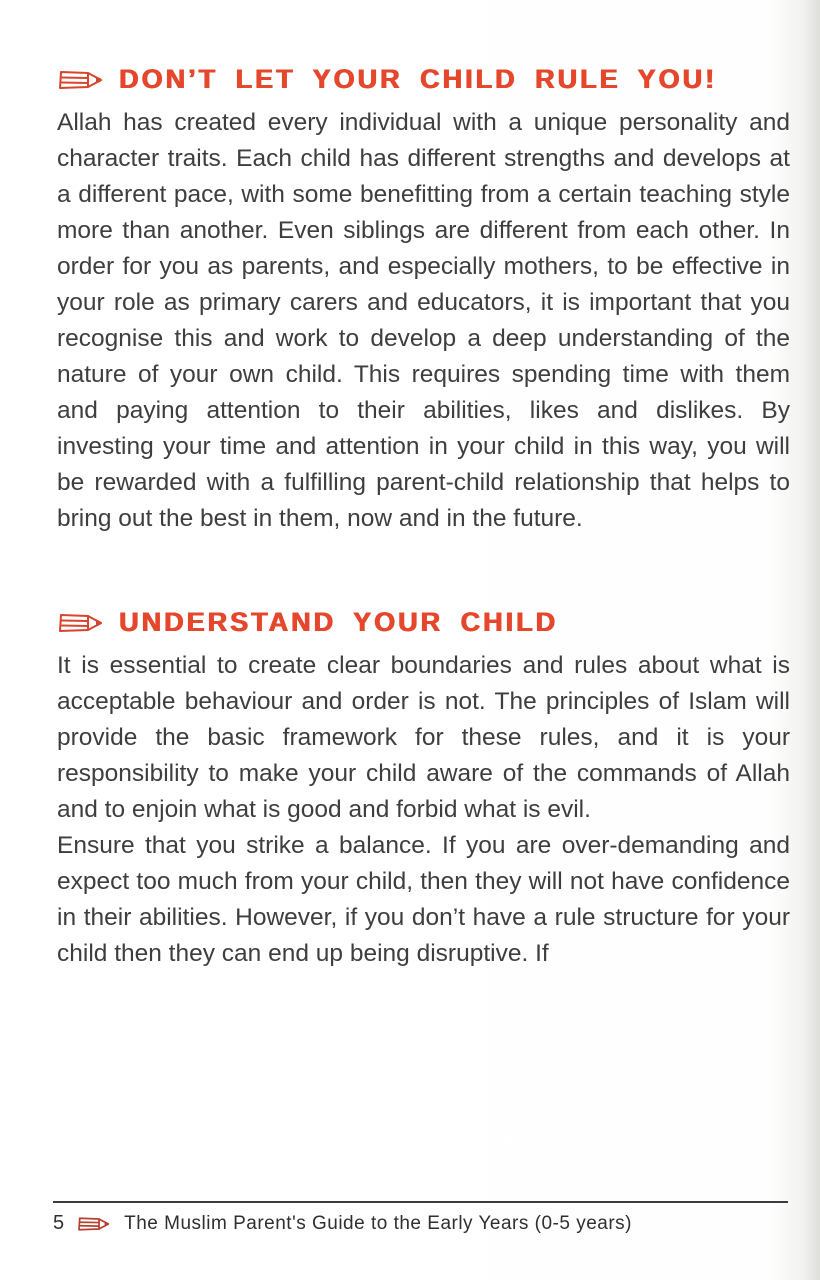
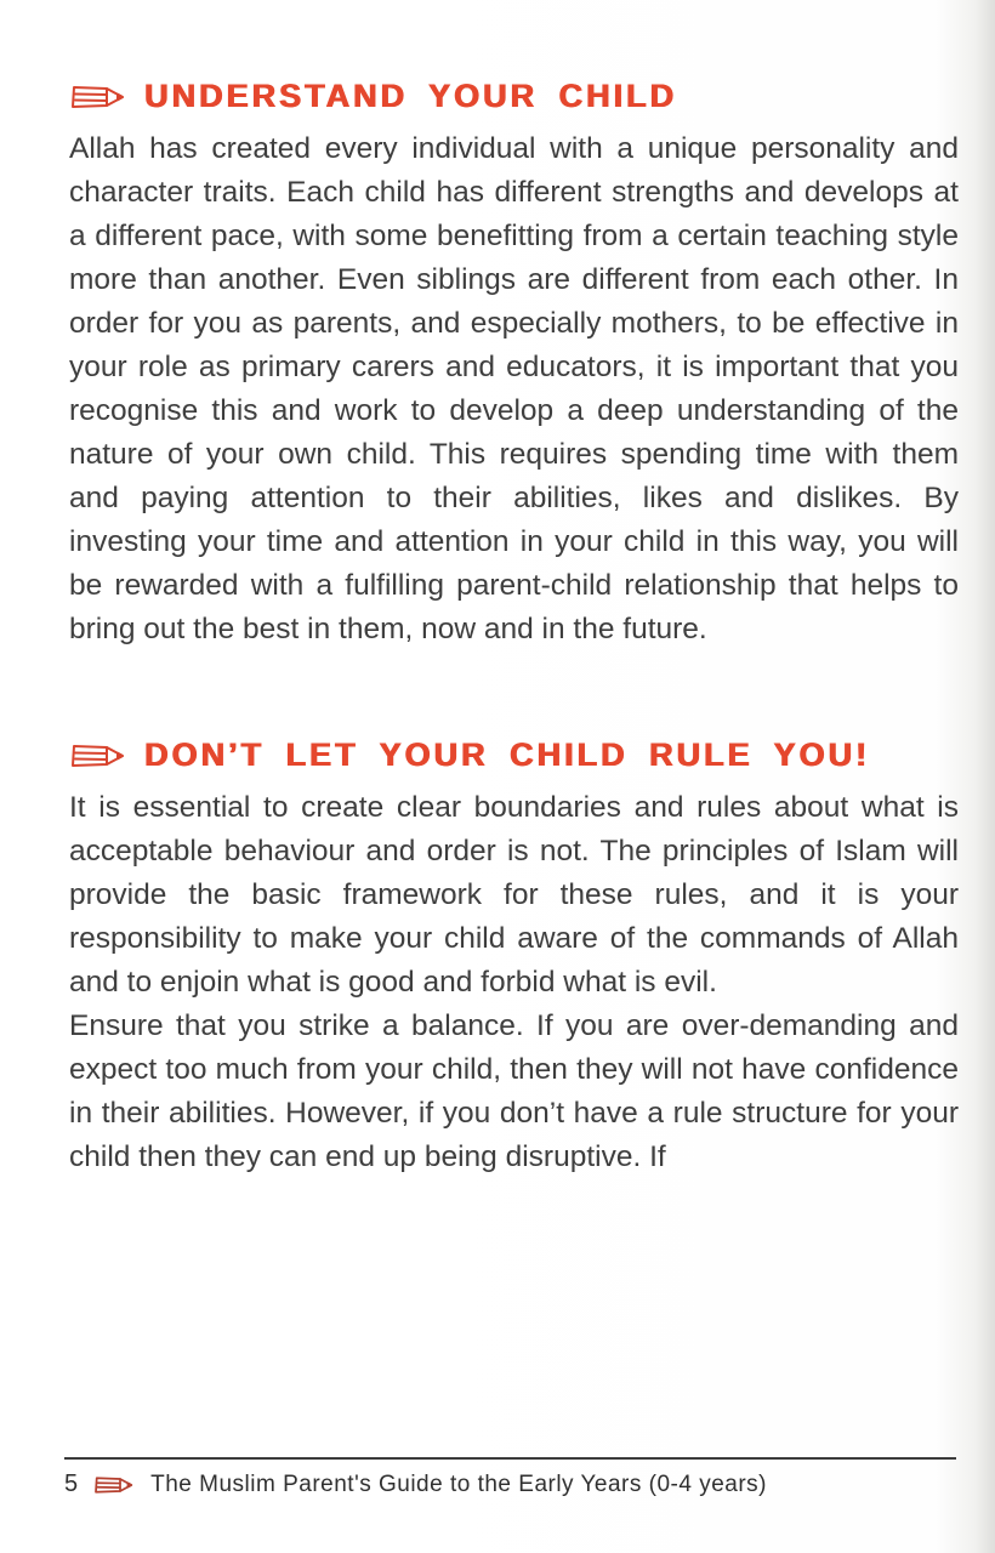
- DON’T LET YOUR CHILD RULE YOU!
+ UNDERSTAND YOUR CHILD
  Allah has created every individual with a unique personality and character traits. Each child has different strengths and develops at a different pace, with some benefitting from a certain teaching style more than another. Even siblings are different from each other. In order for you as parents, and especially mothers, to be effective in your role as primary carers and educators, it is important that you recognise this and work to develop a deep understanding of the nature of your own child. This requires spending time with them and paying attention to their abilities, likes and dislikes. By investing your time and attention in your child in this way, you will be rewarded with a fulfilling parent-child relationship that helps to bring out the best in them, now and in the future.
- UNDERSTAND YOUR CHILD
+ DON’T LET YOUR CHILD RULE YOU!
  It is essential to create clear boundaries and rules about what is acceptable behaviour and order is not. The principles of Islam will provide the basic framework for these rules, and it is your responsibility to make your child aware of the commands of Allah and to enjoin what is good and forbid what is evil.
  Ensure that you strike a balance. If you are over-demanding and expect too much from your child, then they will not have confidence in their abilities. However, if you don’t have a rule structure for your child then they can end up being disruptive. If
  5
- The Muslim Parent's Guide to the Early Years (0-5 years)
+ The Muslim Parent's Guide to the Early Years (0-4 years)
